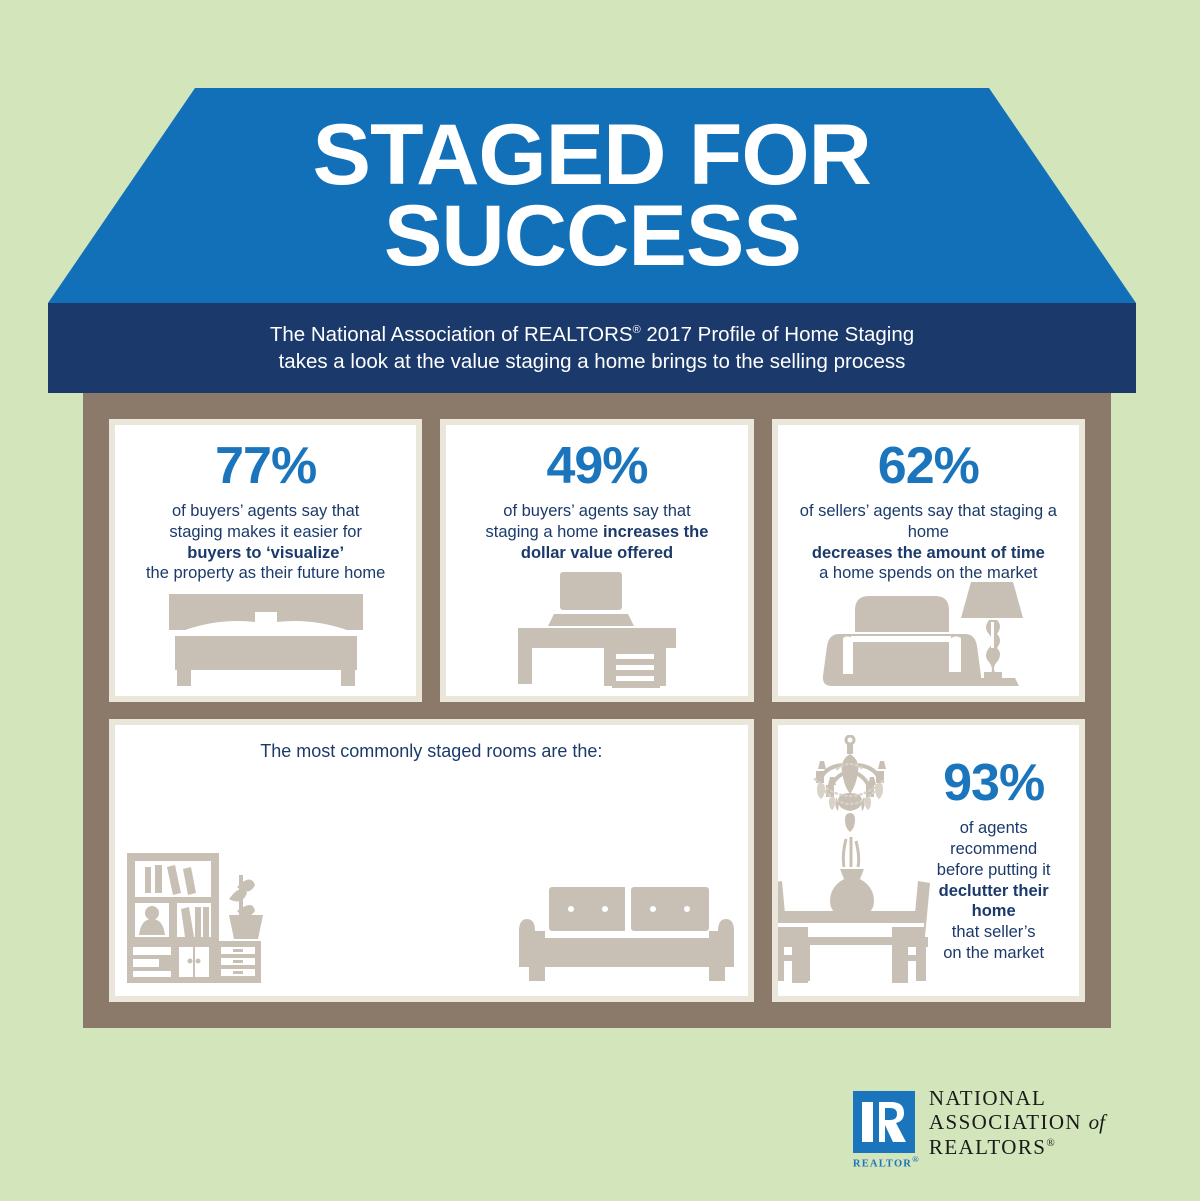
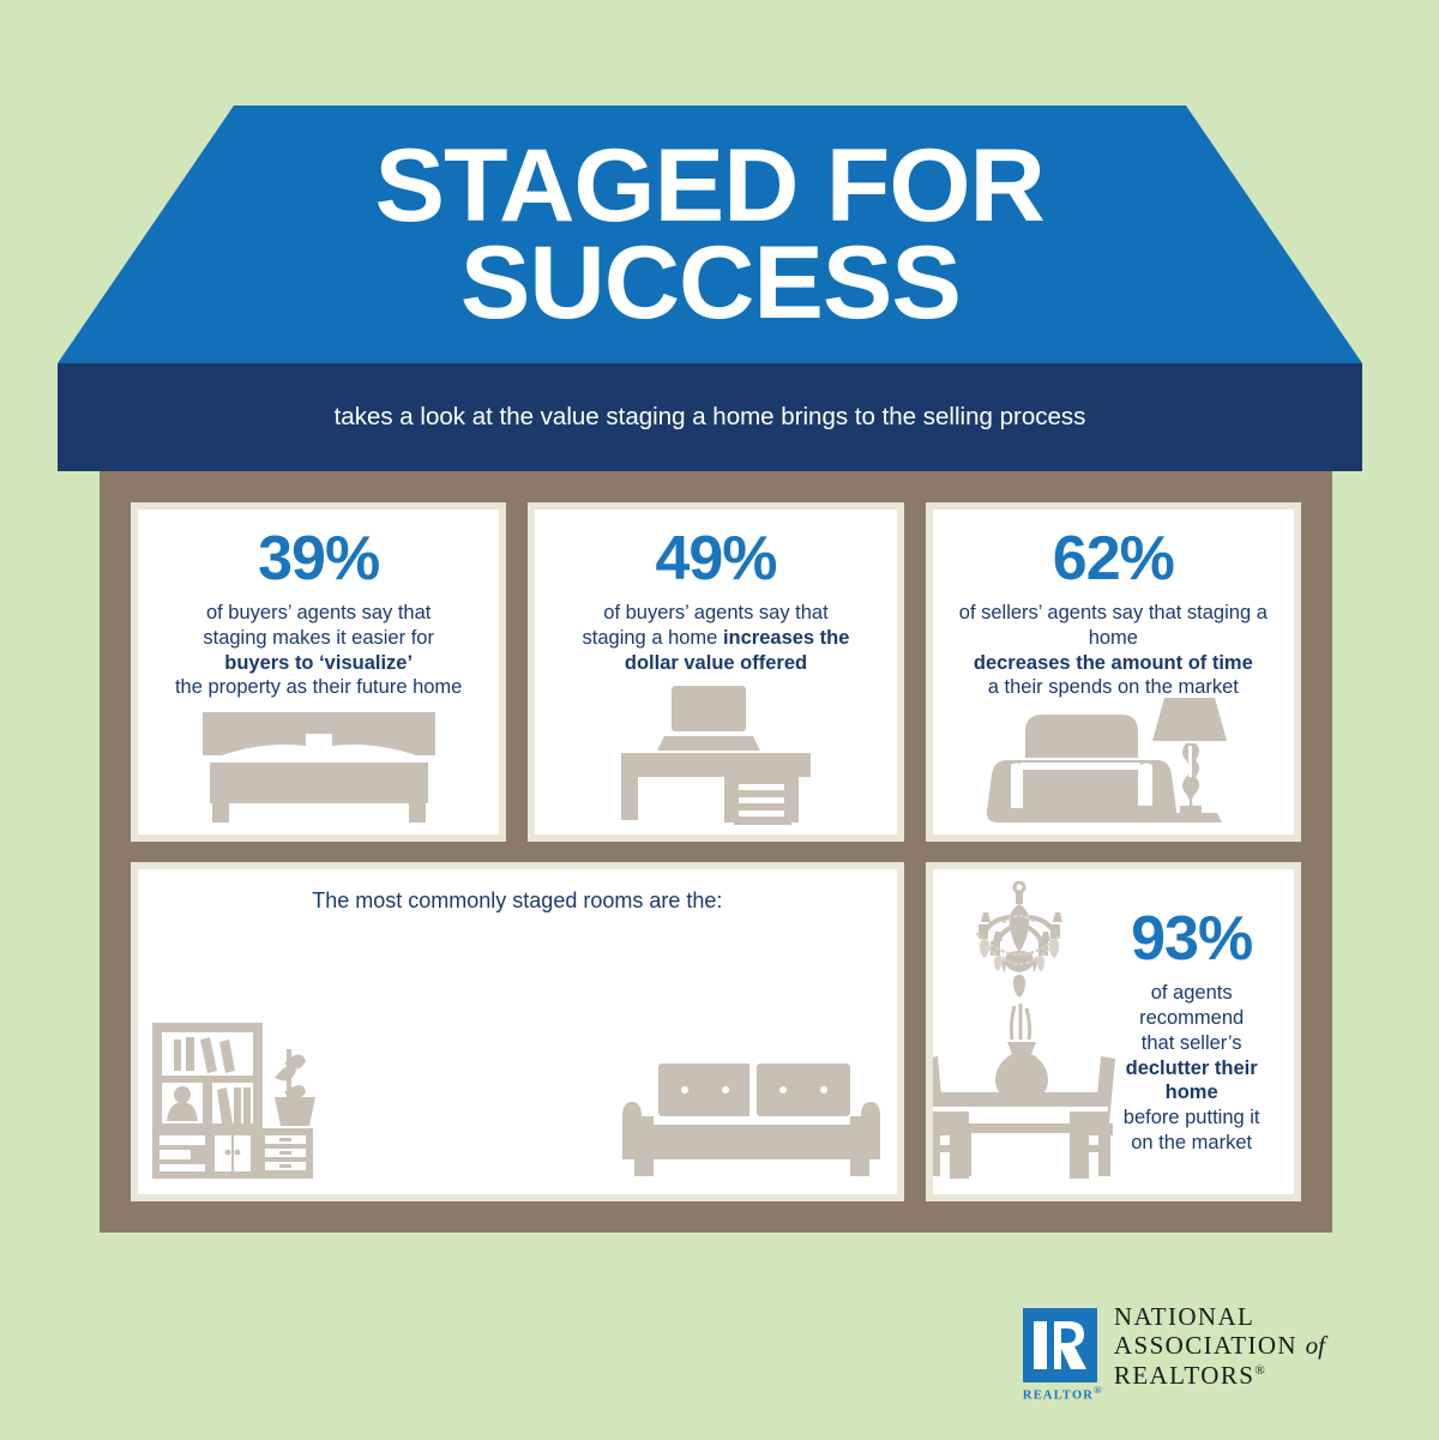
  STAGED FOR
  SUCCESS
- The National Association of REALTORS® 2017 Profile of Home Staging
  takes a look at the value staging a home brings to the selling process
- 77%
+ 39%
  of buyers’ agents say that
  staging makes it easier for
  buyers to ‘visualize’
  the property as their future home
  49%
  of buyers’ agents say that
  staging a home increases the
  dollar value offered
  62%
  of sellers’ agents say that staging a home
  decreases the amount of time
- a home spends on the market
+ a their spends on the market
  The most commonly staged rooms are the:
  93%
  of agents recommend
- before putting it
+ that seller’s
  declutter their home
- that seller’s
+ before putting it
  on the market
  REALTOR®
  NATIONAL
  ASSOCIATION of
  REALTORS®
